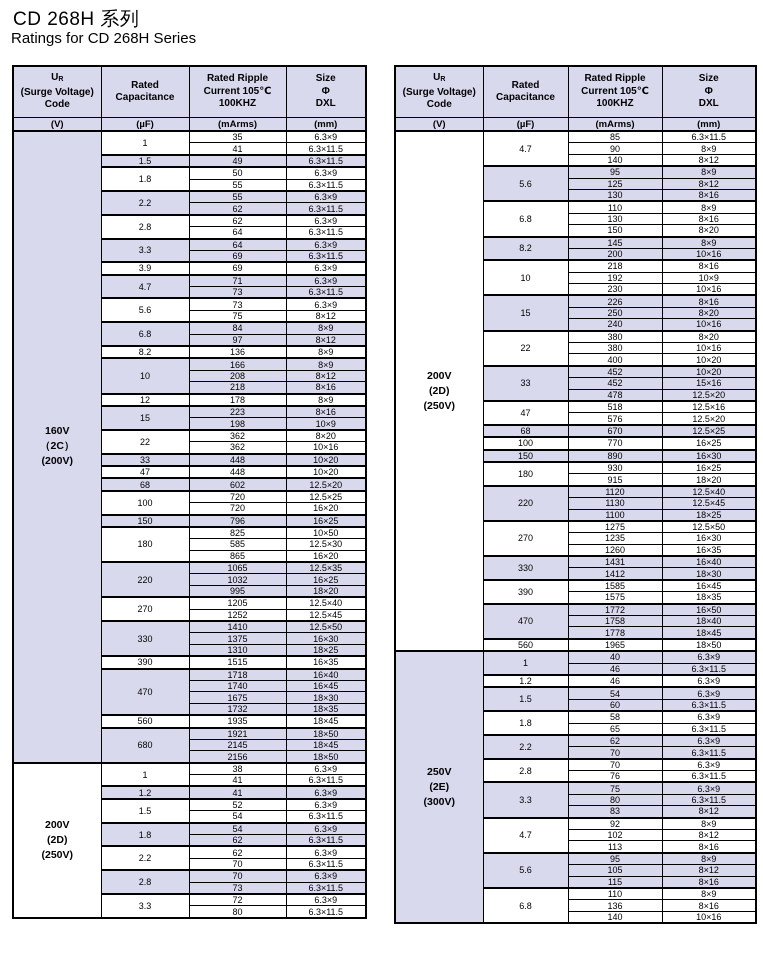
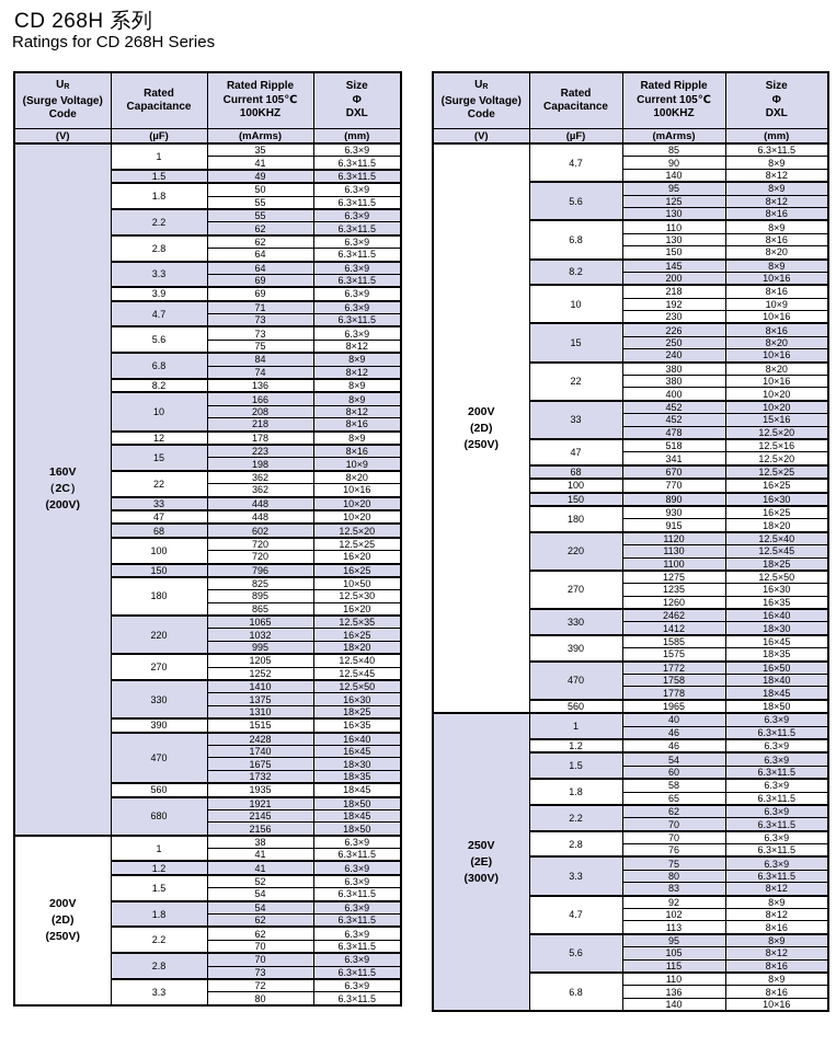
  CD 268H 系列
  Ratings for CD 268H Series
  U(Surge Voltage)Code	RatedCapacitance	Rated RippleCurrent 105℃100KHZ	SizeΦDXL
  (V)	(µF)	(mArms)	(mm)
  160V（2C）(200V)	1	35	6.3×9
  41	6.3×11.5
  1.5	49	6.3×11.5
  1.8	50	6.3×9
  55	6.3×11.5
  2.2	55	6.3×9
  62	6.3×11.5
  2.8	62	6.3×9
  64	6.3×11.5
  3.3	64	6.3×9
  69	6.3×11.5
  3.9	69	6.3×9
  4.7	71	6.3×9
  73	6.3×11.5
  5.6	73	6.3×9
  75	8×12
  6.8	84	8×9
- 97	8×12
+ 74	8×12
  8.2	136	8×9
  10	166	8×9
  208	8×12
  218	8×16
  12	178	8×9
  15	223	8×16
  198	10×9
  22	362	8×20
  362	10×16
  33	448	10×20
  47	448	10×20
  68	602	12.5×20
  100	720	12.5×25
  720	16×20
  150	796	16×25
  180	825	10×50
- 585	12.5×30
+ 895	12.5×30
  865	16×20
  220	1065	12.5×35
  1032	16×25
  995	18×20
  270	1205	12.5×40
  1252	12.5×45
  330	1410	12.5×50
  1375	16×30
  1310	18×25
  390	1515	16×35
- 470	1718	16×40
+ 470	2428	16×40
  1740	16×45
  1675	18×30
  1732	18×35
  560	1935	18×45
  680	1921	18×50
  2145	18×45
  2156	18×50
  200V(2D)(250V)	1	38	6.3×9
  41	6.3×11.5
  1.2	41	6.3×9
  1.5	52	6.3×9
  54	6.3×11.5
  1.8	54	6.3×9
  62	6.3×11.5
  2.2	62	6.3×9
  70	6.3×11.5
  2.8	70	6.3×9
  73	6.3×11.5
  3.3	72	6.3×9
  80	6.3×11.5
  U(Surge Voltage)Code	RatedCapacitance	Rated RippleCurrent 105℃100KHZ	SizeΦDXL
  (V)	(µF)	(mArms)	(mm)
  200V(2D)(250V)	4.7	85	6.3×11.5
  90	8×9
  140	8×12
  5.6	95	8×9
  125	8×12
  130	8×16
  6.8	110	8×9
  130	8×16
  150	8×20
  8.2	145	8×9
  200	10×16
  10	218	8×16
  192	10×9
  230	10×16
  15	226	8×16
  250	8×20
  240	10×16
  22	380	8×20
  380	10×16
  400	10×20
  33	452	10×20
  452	15×16
  478	12.5×20
  47	518	12.5×16
- 576	12.5×20
+ 341	12.5×20
  68	670	12.5×25
  100	770	16×25
  150	890	16×30
  180	930	16×25
  915	18×20
  220	1120	12.5×40
  1130	12.5×45
  1100	18×25
  270	1275	12.5×50
  1235	16×30
  1260	16×35
- 330	1431	16×40
+ 330	2462	16×40
  1412	18×30
  390	1585	16×45
  1575	18×35
  470	1772	16×50
  1758	18×40
  1778	18×45
  560	1965	18×50
  250V(2E)(300V)	1	40	6.3×9
  46	6.3×11.5
  1.2	46	6.3×9
  1.5	54	6.3×9
  60	6.3×11.5
  1.8	58	6.3×9
  65	6.3×11.5
  2.2	62	6.3×9
  70	6.3×11.5
  2.8	70	6.3×9
  76	6.3×11.5
  3.3	75	6.3×9
  80	6.3×11.5
  83	8×12
  4.7	92	8×9
  102	8×12
  113	8×16
  5.6	95	8×9
  105	8×12
  115	8×16
  6.8	110	8×9
  136	8×16
  140	10×16
